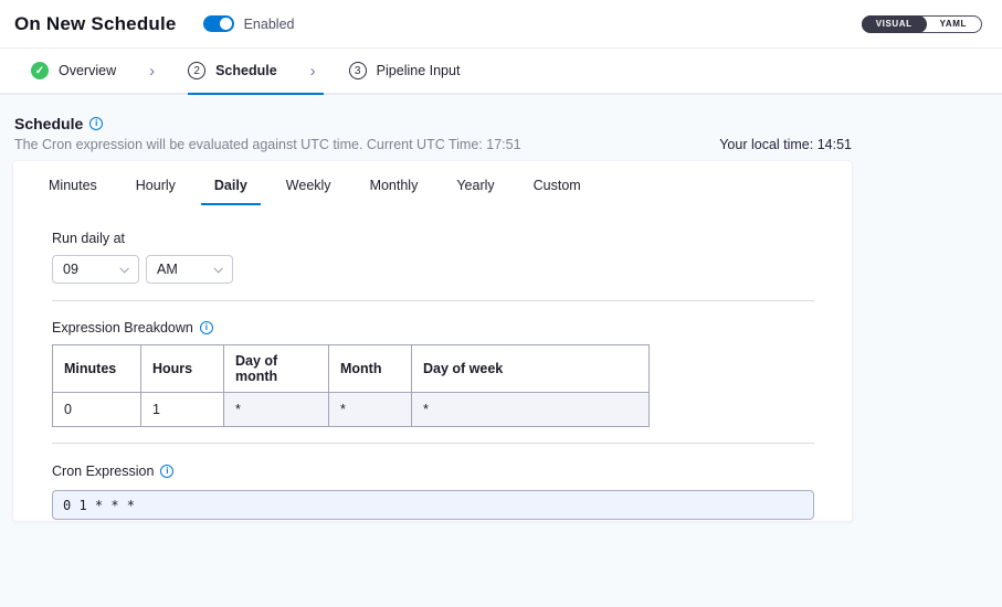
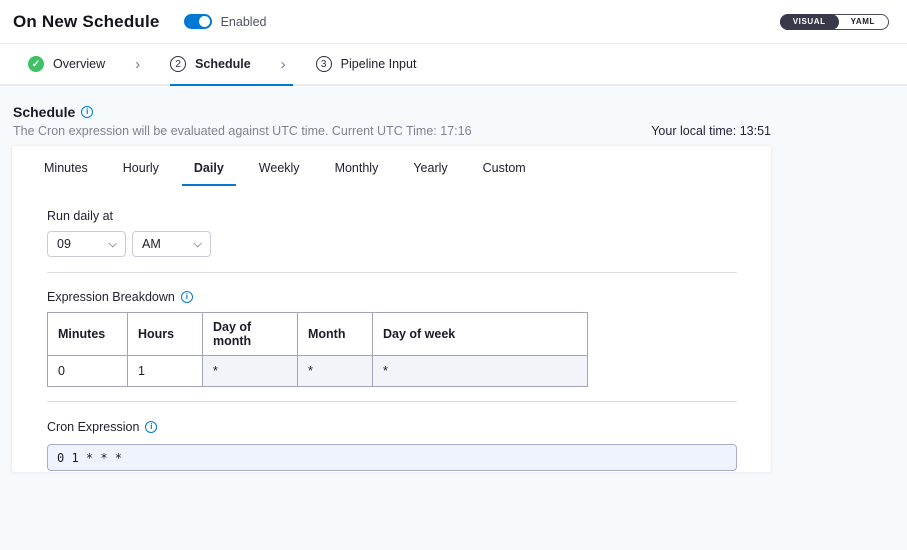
  On New Schedule
  Enabled
  VISUAL
  YAML
  ✓
  Overview
  ›
  2
  Schedule
  ›
  3
  Pipeline Input
  Schedule
  i
- The Cron expression will be evaluated against UTC time. Current UTC Time: 17:51
+ The Cron expression will be evaluated against UTC time. Current UTC Time: 17:16
- Your local time: 14:51
+ Your local time: 13:51
  Minutes
  Hourly
  Daily
  Weekly
  Monthly
  Yearly
  Custom
  Run daily at
  09
  AM
  Expression Breakdown
  i
  Minutes	Hours	Day of month	Month	Day of week
  0	1	*	*	*
  Cron Expression
  i
  0 1 * * *
